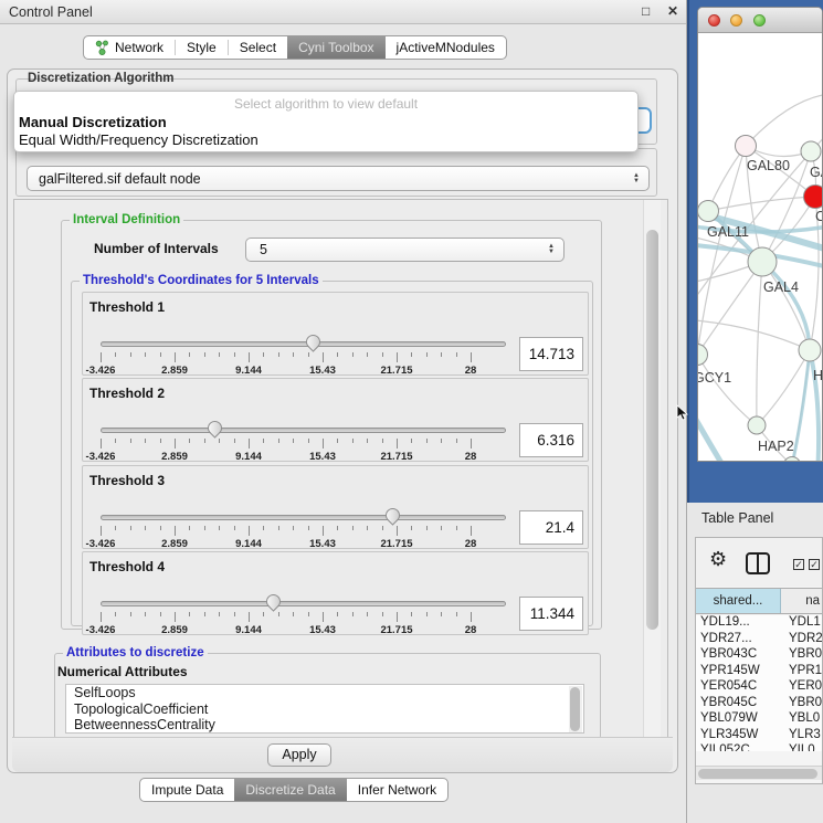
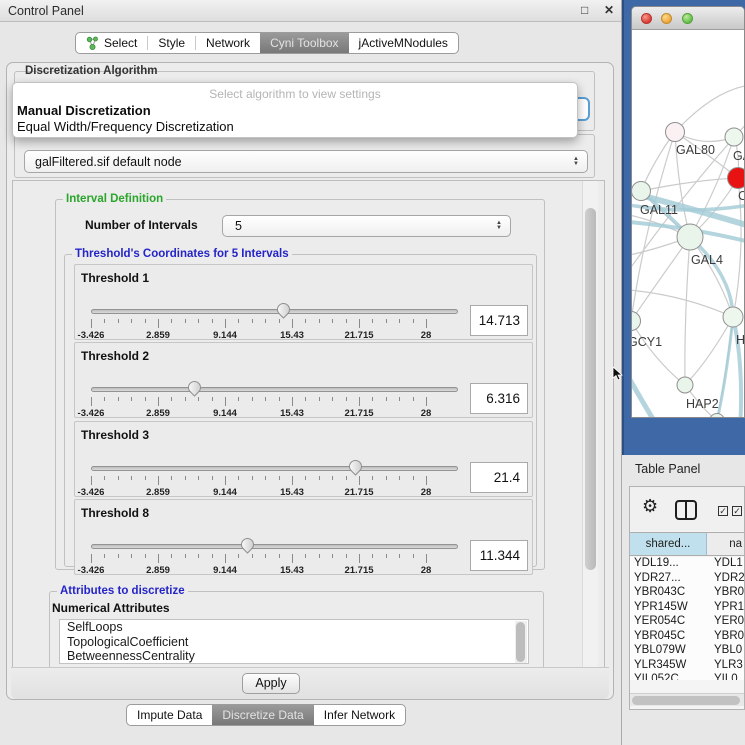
  Control Panel
  □
  ✕
- Network
+ Select
  Style
- Select
+ Network
  Cyni Toolbox
  jActiveMNodules
  Discretization Algorithm
  galFiltered.sif default node
  Interval Definition
  Number of Intervals
  5
  Threshold's Coordinates for 5 Intervals
  Threshold 1
  -3.426
  2.859
  9.144
  15.43
  21.715
  28
  14.713
  Threshold 2
  -3.426
  2.859
  9.144
  15.43
  21.715
  28
  6.316
  Threshold 3
  -3.426
  2.859
  9.144
  15.43
  21.715
  28
  21.4
- Threshold 4
+ Threshold 8
  -3.426
  2.859
  9.144
  15.43
  21.715
  28
  11.344
  Attributes to discretize
  Numerical Attributes
  SelfLoops
  TopologicalCoefficient
  BetweennessCentrality
  Apply
  Impute Data
  Discretize Data
  Infer Network
- Select algorithm to view default
+ Select algorithm to view settings
  Manual Discretization
  Equal Width/Frequency Discretization
  GAL80
  C
  GAL11
  GAL4
  GCY1
  H
  HAP2
  Table Panel
  ⚙
  ✓
  ✓
  shared...
  na
  YDL19...
  YDL1
  YDR27...
  YDR2
  YBR043C
  YBR0
  YPR145W
  YPR1
  YER054C
  YER0
  YBR045C
  YBR0
  YBL079W
  YBL0
  YLR345W
  YLR3
  YIL052C
  YIL0
